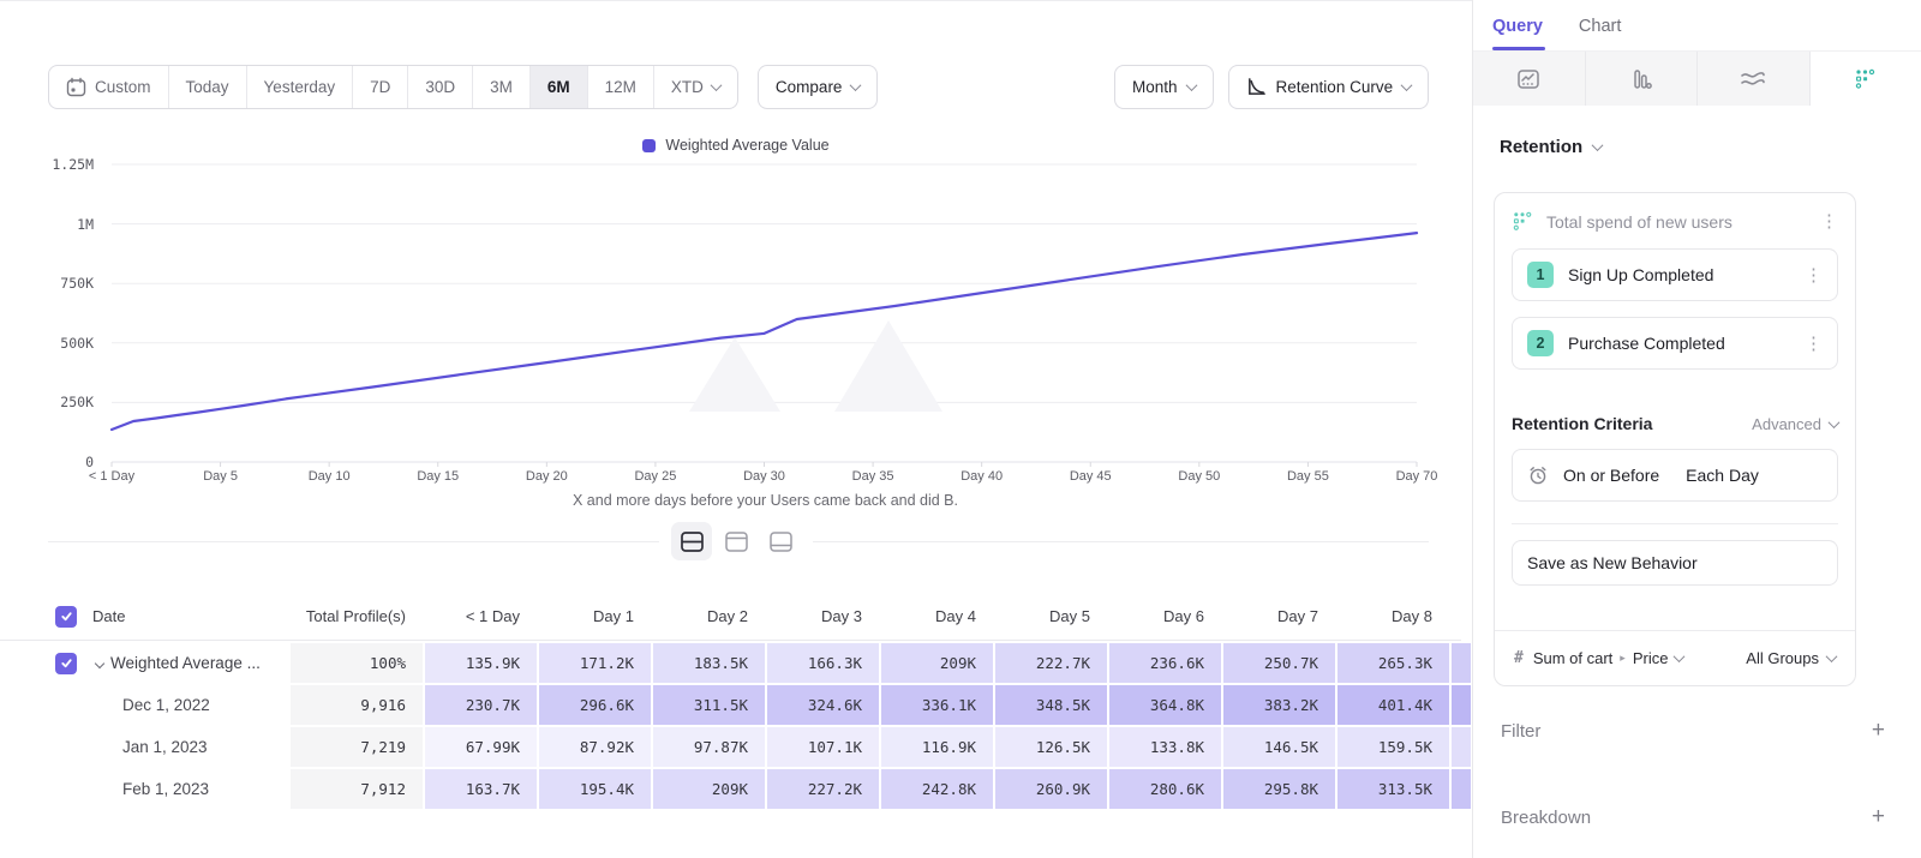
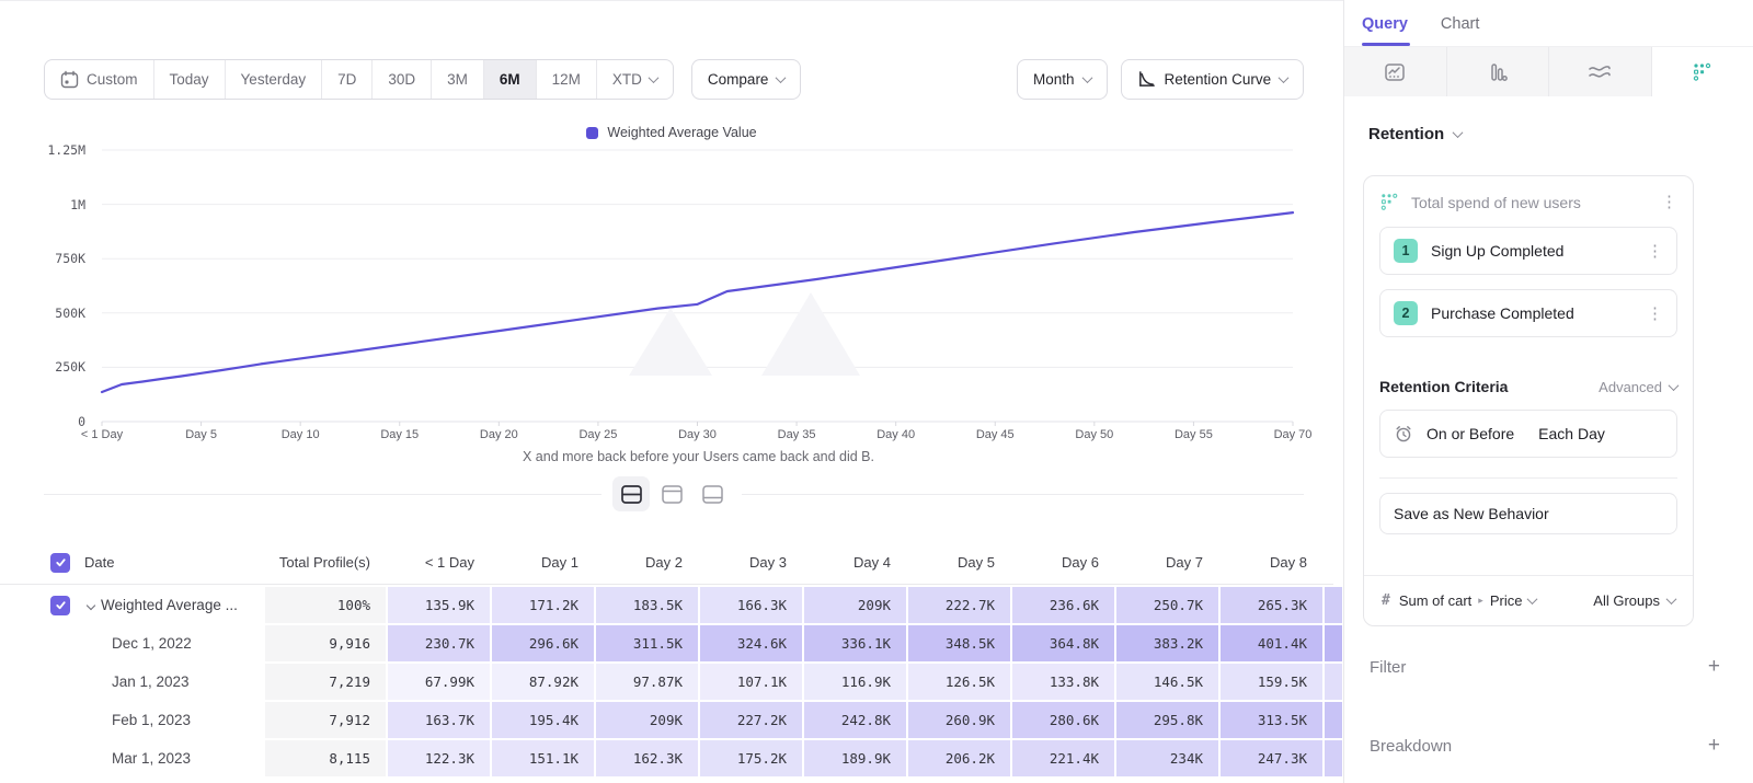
  Custom
  Today
  Yesterday
  7D
  30D
  3M
  6M
  12M
  XTD
  Compare
  Month
  Retention Curve
  Weighted Average Value
  1.25M
  1M
  750K
  500K
  250K
  0
  < 1 Day
  Day 5
  Day 10
  Day 15
  Day 20
  Day 25
  Day 30
  Day 35
  Day 40
  Day 45
  Day 50
  Day 55
  Day 70
- X and more days before your Users came back and did B.
+ X and more back before your Users came back and did B.
  Date
  Total Profile(s)
  < 1 Day
  Day 1
  Day 2
  Day 3
  Day 4
  Day 5
  Day 6
  Day 7
  Day 8
  Weighted Average ...
  100%
  135.9K
  171.2K
  183.5K
  166.3K
  209K
  222.7K
  236.6K
  250.7K
  265.3K
  Dec 1, 2022
  9,916
  230.7K
  296.6K
  311.5K
  324.6K
  336.1K
  348.5K
  364.8K
  383.2K
  401.4K
  Jan 1, 2023
  7,219
  67.99K
  87.92K
  97.87K
  107.1K
  116.9K
  126.5K
  133.8K
  146.5K
  159.5K
  Feb 1, 2023
  7,912
  163.7K
  195.4K
  209K
  227.2K
  242.8K
  260.9K
  280.6K
  295.8K
  313.5K
+ Mar 1, 2023
+ 8,115
+ 122.3K
+ 151.1K
+ 162.3K
+ 175.2K
+ 189.9K
+ 206.2K
+ 221.4K
+ 234K
+ 247.3K
  Query
  Chart
  Retention
  Total spend of new users
  ⋮
  1
  Sign Up Completed
  ⋮
  2
  Purchase Completed
  ⋮
  Retention Criteria
  Advanced
  On or Before
  Each Day
  Save as New Behavior
  #
  Sum of cart
  ▸
  Price
  All Groups
  Filter
  +
  Breakdown
  +
